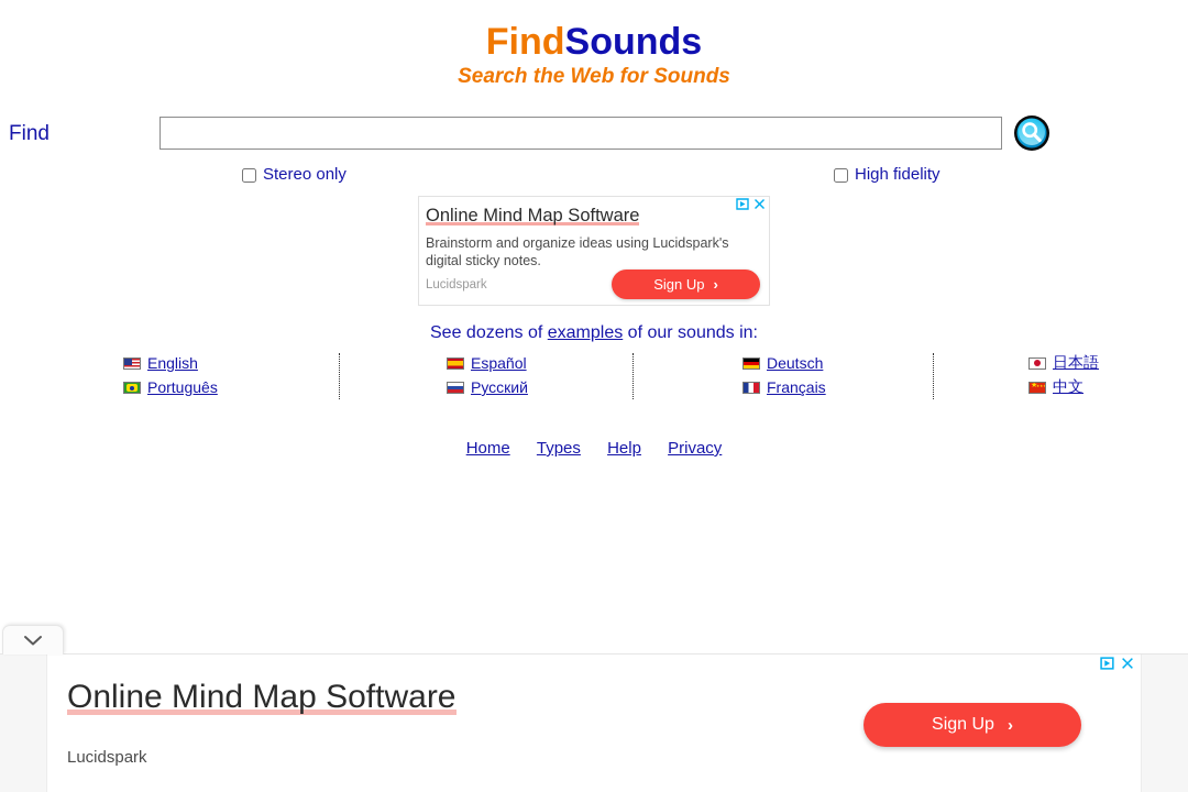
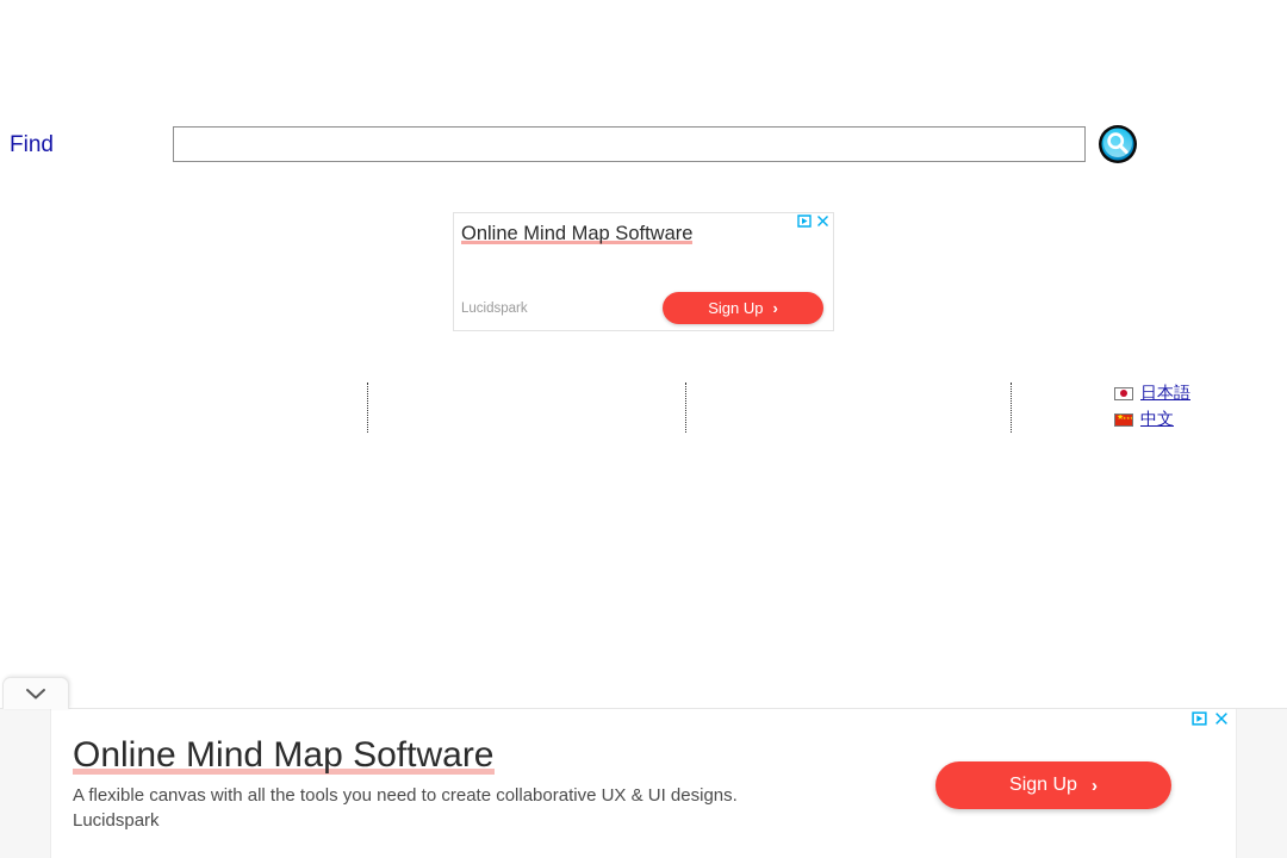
- FindSounds
- Search the Web for Sounds
  Find
- Stereo only
- High fidelity
  Online Mind Map Software
- Brainstorm and organize ideas using Lucidspark's digital sticky notes.
  Lucidspark
  Sign Up
  ›
- See dozens of examples of our sounds in:
- English
- Português
- Español
- Русский
- Deutsch
- Français
  日本語
  中文
- Home Types Help Privacy
  Online Mind Map Software
+ A flexible canvas with all the tools you need to create collaborative UX & UI designs.
  Lucidspark
  Sign Up
  ›
